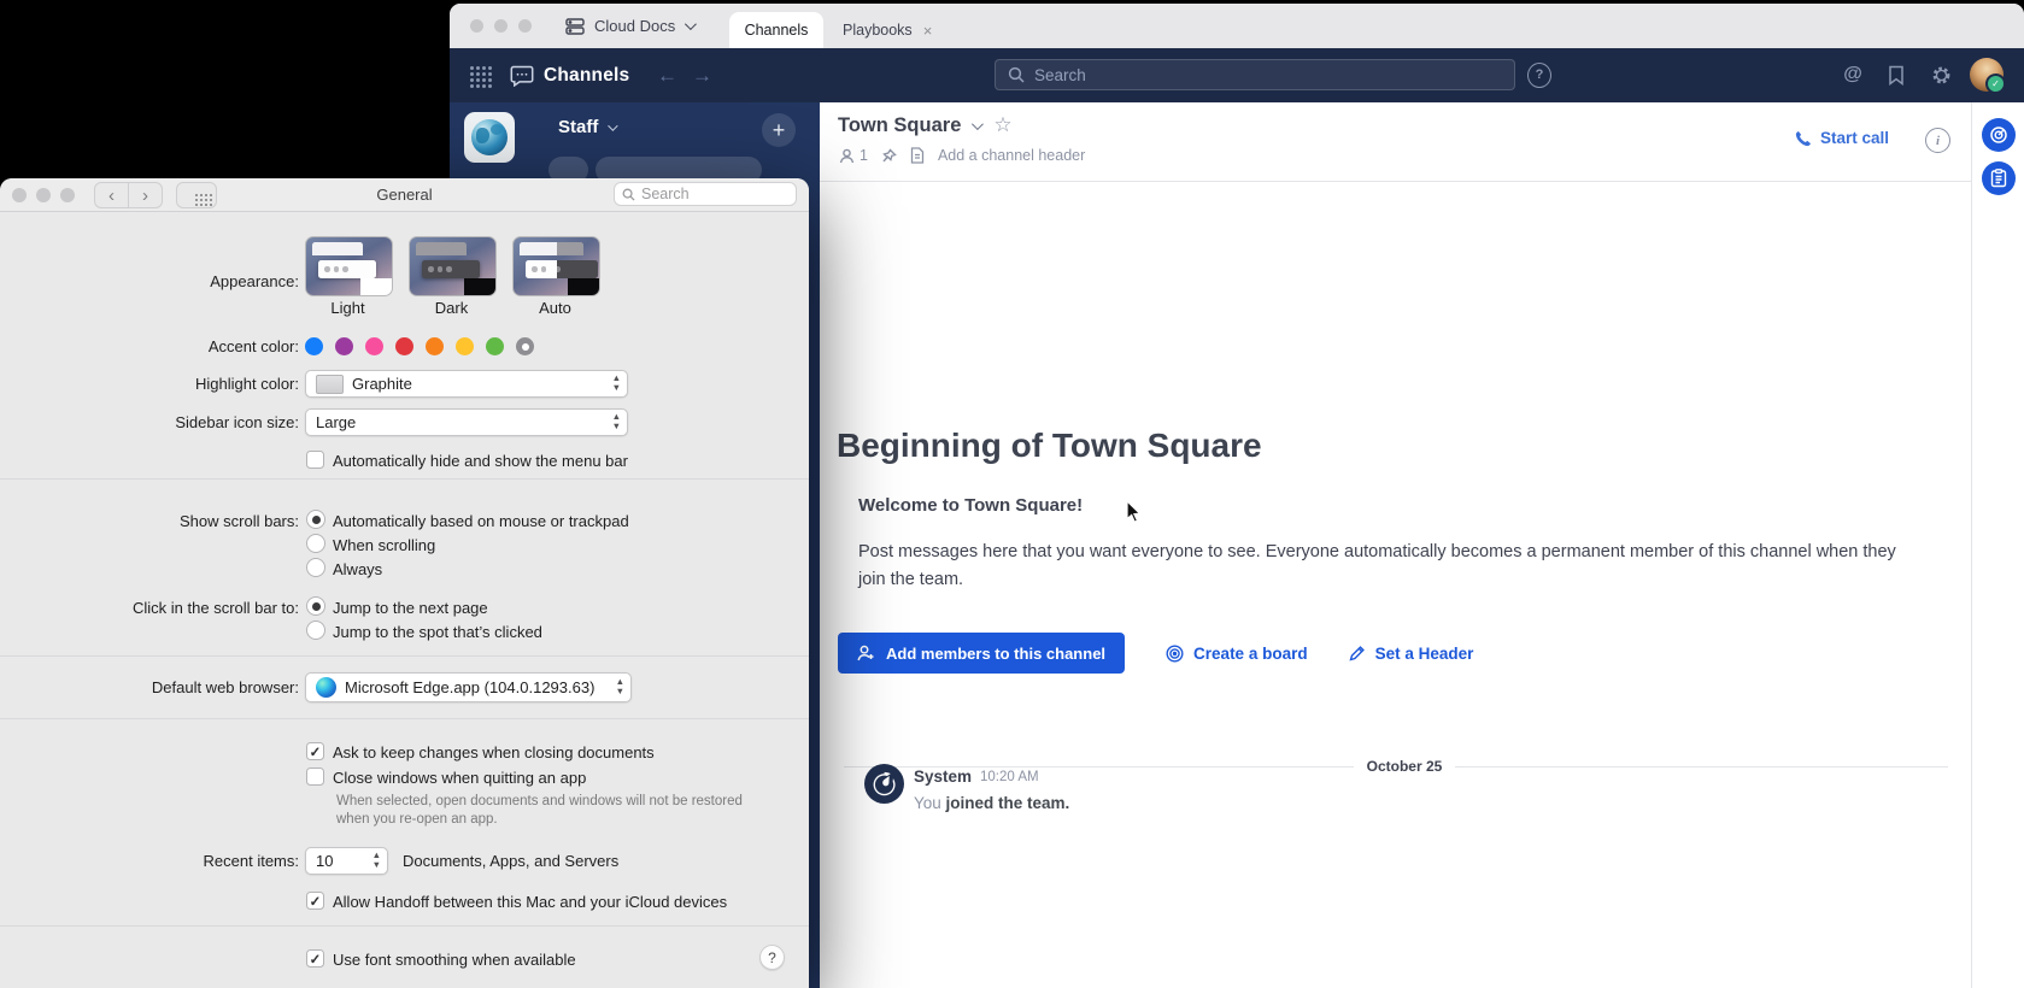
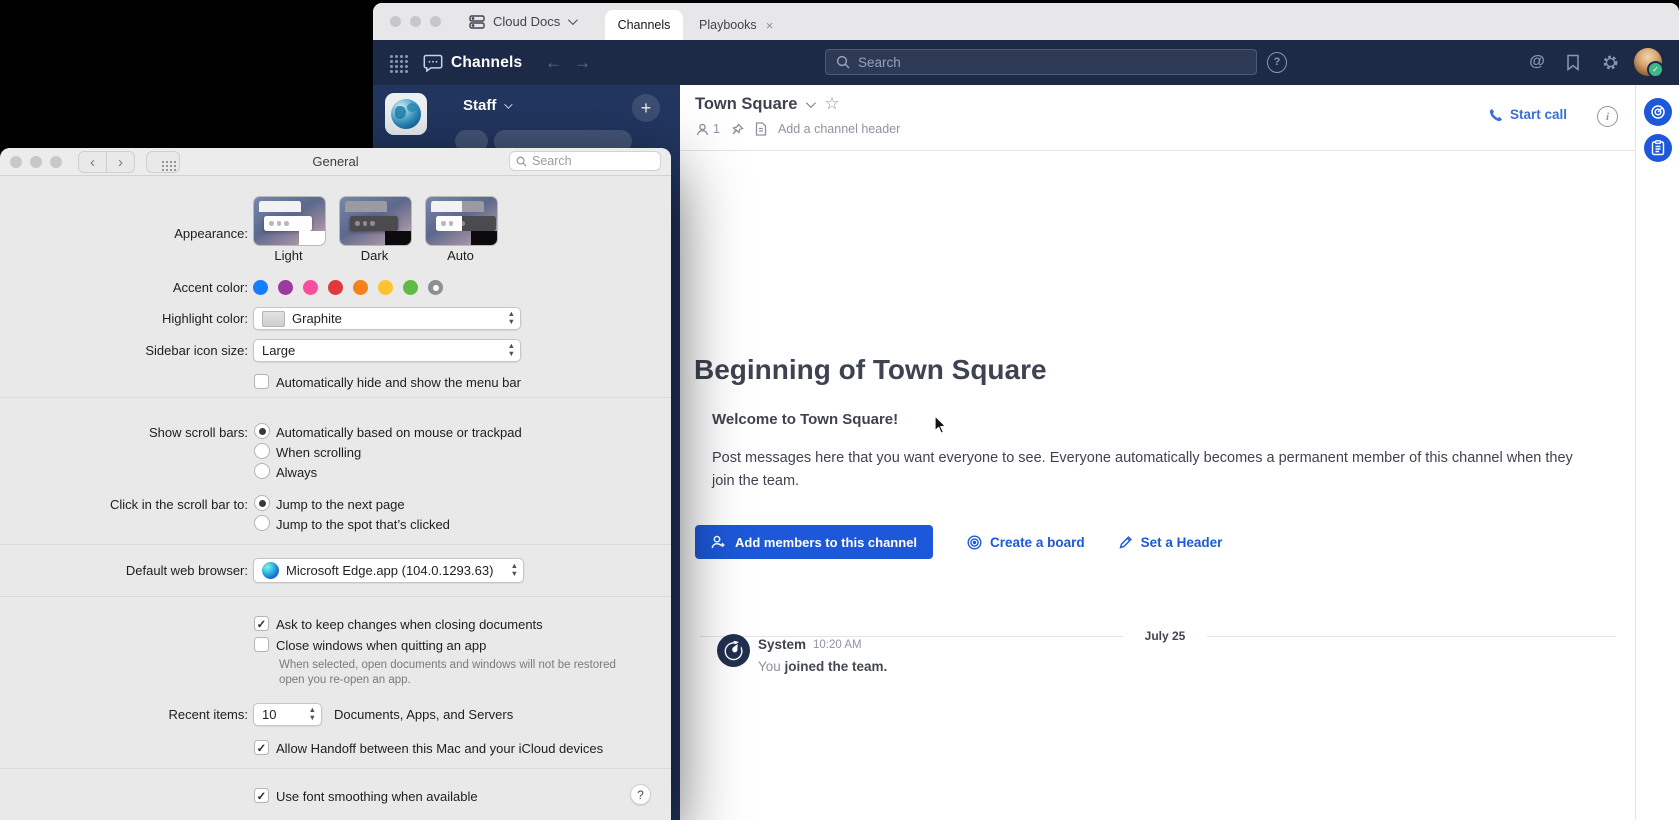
  Cloud Docs
  Channels
  Playbooks
  ×
  Channels
  ←
  →
  Search
  ?
  @
  ✓
  Staff
  +
  Town Square
  ☆
  1
  Add a channel header
  Start call
  i
  Beginning of Town Square
  Welcome to Town Square!
  Post messages here that you want everyone to see. Everyone automatically becomes a permanent member of this channel when they
  join the team.
  Add members to this channel
  Create a board
  Set a Header
- October 25
+ July 25
  System
  10:20 AM
  You joined the team.
  ‹
  ›
  General
  Search
  Appearance:
  Light
  Dark
  Auto
  Accent color:
  Highlight color:
  Graphite
  ▲
  ▼
  Sidebar icon size:
  Large
  ▲
  ▼
  Automatically hide and show the menu bar
  Show scroll bars:
  Automatically based on mouse or trackpad
  When scrolling
  Always
  Click in the scroll bar to:
  Jump to the next page
  Jump to the spot that’s clicked
  Default web browser:
  Microsoft Edge.app (104.0.1293.63)
  ▲
  ▼
  ✓
  Ask to keep changes when closing documents
  Close windows when quitting an app
  When selected, open documents and windows will not be restored
- when you re-open an app.
+ open you re-open an app.
  Recent items:
  10
  ▲
  ▼
  Documents, Apps, and Servers
  ✓
  Allow Handoff between this Mac and your iCloud devices
  ✓
  Use font smoothing when available
  ?
